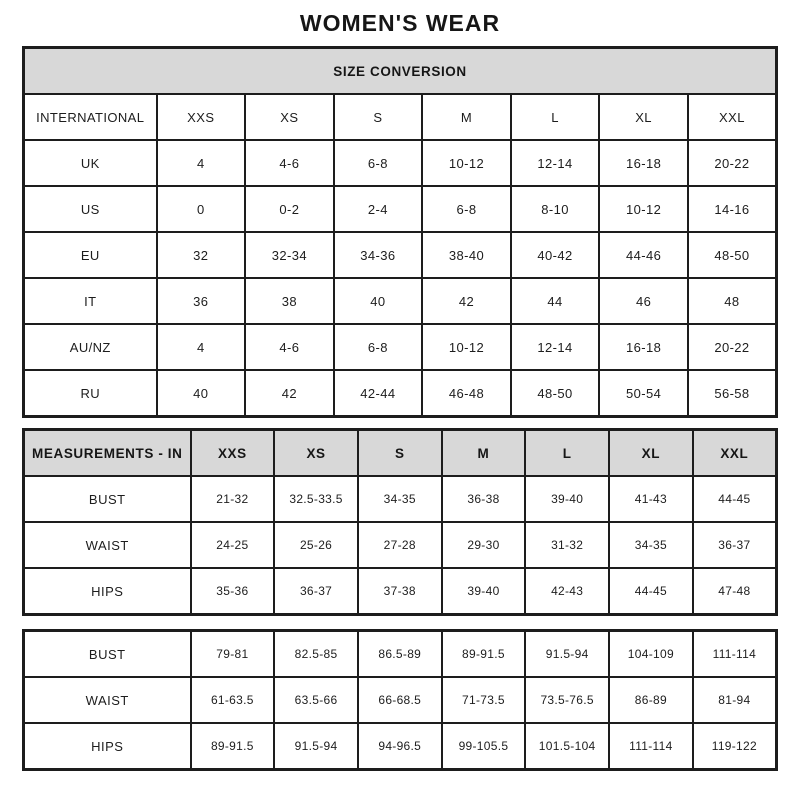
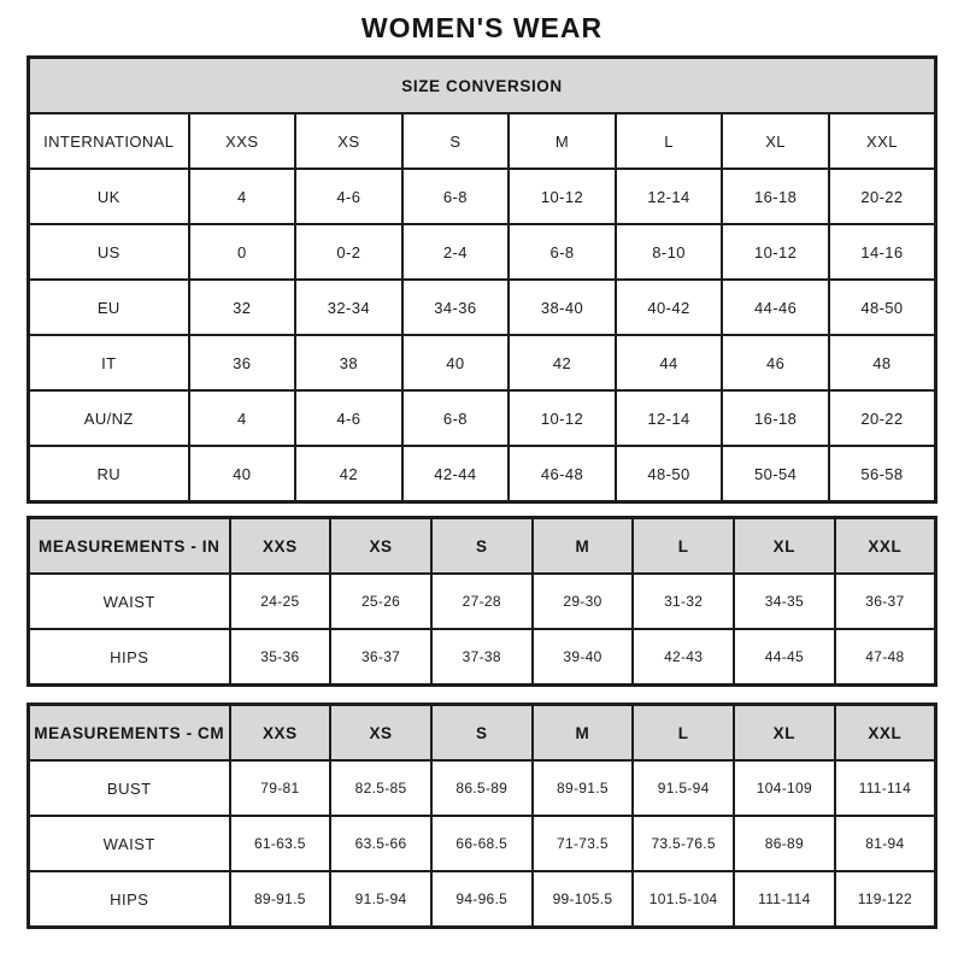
  WOMEN'S WEAR
  SIZE CONVERSION
  INTERNATIONAL	XXS	XS	S	M	L	XL	XXL
  UK	4	4-6	6-8	10-12	12-14	16-18	20-22
  US	0	0-2	2-4	6-8	8-10	10-12	14-16
  EU	32	32-34	34-36	38-40	40-42	44-46	48-50
  IT	36	38	40	42	44	46	48
  AU/NZ	4	4-6	6-8	10-12	12-14	16-18	20-22
  RU	40	42	42-44	46-48	48-50	50-54	56-58
  MEASUREMENTS - IN	XXS	XS	S	M	L	XL	XXL
- BUST	21-32	32.5-33.5	34-35	36-38	39-40	41-43	44-45
  WAIST	24-25	25-26	27-28	29-30	31-32	34-35	36-37
  HIPS	35-36	36-37	37-38	39-40	42-43	44-45	47-48
+ MEASUREMENTS - CM	XXS	XS	S	M	L	XL	XXL
  BUST	79-81	82.5-85	86.5-89	89-91.5	91.5-94	104-109	111-114
  WAIST	61-63.5	63.5-66	66-68.5	71-73.5	73.5-76.5	86-89	81-94
  HIPS	89-91.5	91.5-94	94-96.5	99-105.5	101.5-104	111-114	119-122
